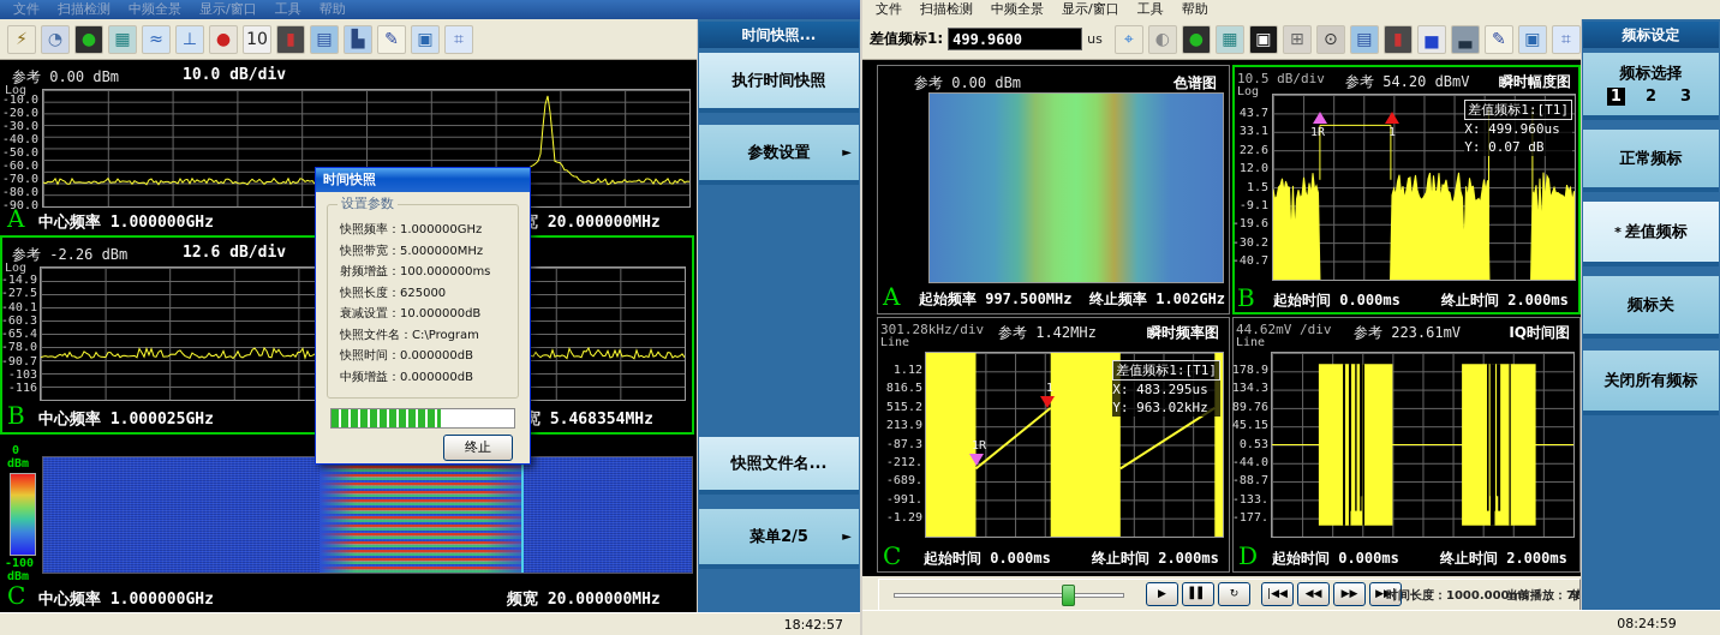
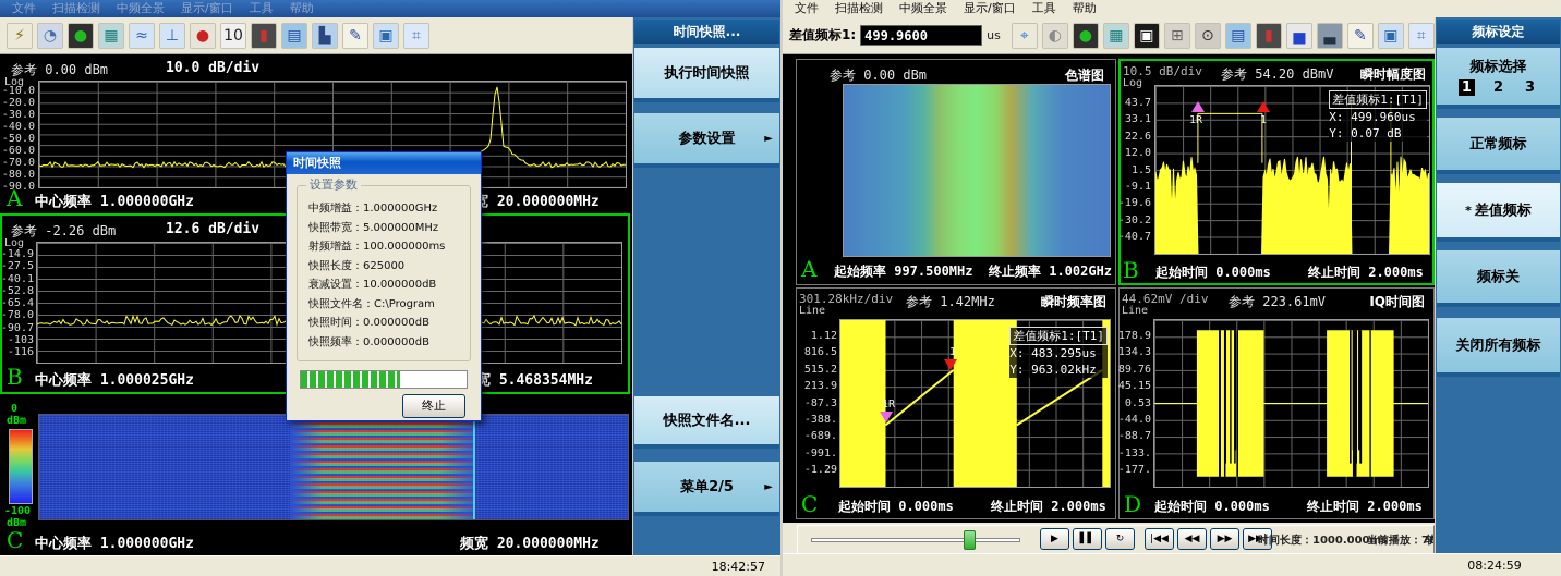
  文件
  扫描检测
  中频全景
  显示/窗口
  工具
  帮助
  ⚡
  ◔
  ●
  ▦
  ≈
  ⊥
  ●
  10
  ▮
  ▤
  ▙
  ✎
  ▣
  ⌗
  参考 0.00 dBm
  10.0 dB/div
  Log
  -10.0
  -20.0
  -30.0
  -40.0
  -50.0
  -60.0
  -70.0
  -80.0
  -90.0
  A
  中心频率 1.000000GHz
  20.000000MHz
  参考 -2.26 dBm
  12.6 dB/div
  Log
  -14.9
  -27.5
  -40.1
- -60.3
+ -52.8
  -65.4
  -78.0
  -90.7
  -103
  -116
  B
  中心频率 1.000025GHz
  宽 5.468354MHz
  0
  dBm
  -100
  dBm
  C
  中心频率 1.000000GHz
  频宽 20.000000MHz
  时间快照
  设置参数
- 快照频率：1.000000GHz
+ 中频增益：1.000000GHz
  快照带宽：5.000000MHz
  射频增益：100.000000ms
  快照长度：625000
  衰减设置：10.000000dB
  快照文件名：C:\Program
  快照时间：0.000000dB
- 中频增益：0.000000dB
+ 快照频率：0.000000dB
  终止
  时间快照...
  执行时间快照
  参数设置
  ►
  快照文件名...
  菜单2/5
  ►
  18:42:57
  文件
  扫描检测
  中频全景
  显示/窗口
  工具
  帮助
  差值频标1:
  499.9600
  us
  ⌖
  ◐
  ●
  ▦
  ▣
  ⊞
  ⊙
  ▤
  ▮
  ▅
  ▃
  ✎
  ▣
  ⌗
  参考 0.00 dBm
  色谱图
  A
  起始频率 997.500MHz
  终止频率 1.002GHz
  10.5 dB/div
  Log
  参考 54.20 dBmV
  瞬时幅度图
  1R
  1
  差值频标1:[T1]
  X: 499.960us
  Y: 0.07 dB
  43.7
  33.1
  22.6
  12.0
  1.5
  -9.1
  -19.6
  -30.2
  -40.7
  B
  起始时间 0.000ms
  终止时间 2.000ms
  301.28kHz/div
  Line
  参考 1.42MHz
  瞬时频率图
  1R
  1
  差值频标1:[T1]
  X: 483.295us
  Y: 963.02kHz
  1.12
  816.5
  515.2
  213.9
  -87.3
- -212.
+ -388.
  -689.
  -991.
  -1.29
  C
  起始时间 0.000ms
  终止时间 2.000ms
  44.62mV /div
  Line
  参考 223.61mV
  IQ时间图
  178.9
  134.3
  89.76
  45.15
  0.53
  -44.0
  -88.7
  -133.
  -177.
  D
  起始时间 0.000ms
  终止时间 2.000ms
  ▶
  ▌▌
  ↻
  |◀◀
  ◀◀
  ▶▶
  ▶▶|
  时间长度：1000.000ms
  当前播放：78
  轨
  频标设定
  频标选择
  1
  2
  3
  正常频标
  *
  差值频标
  频标关
  关闭所有频标
  08:24:59
